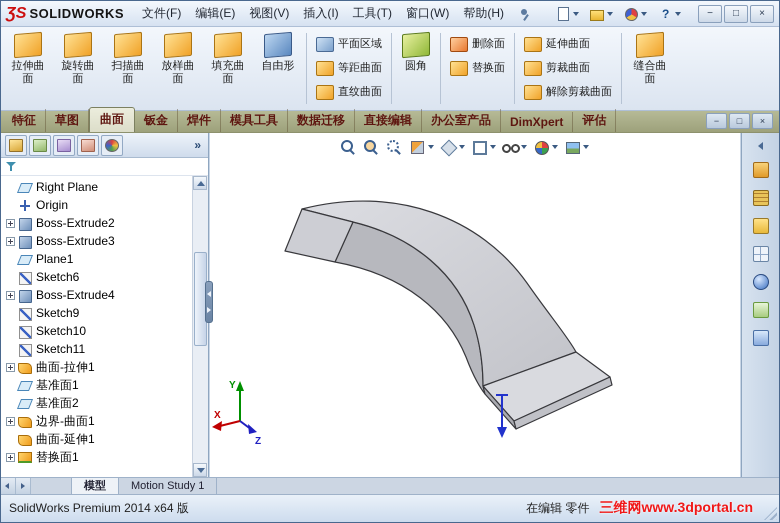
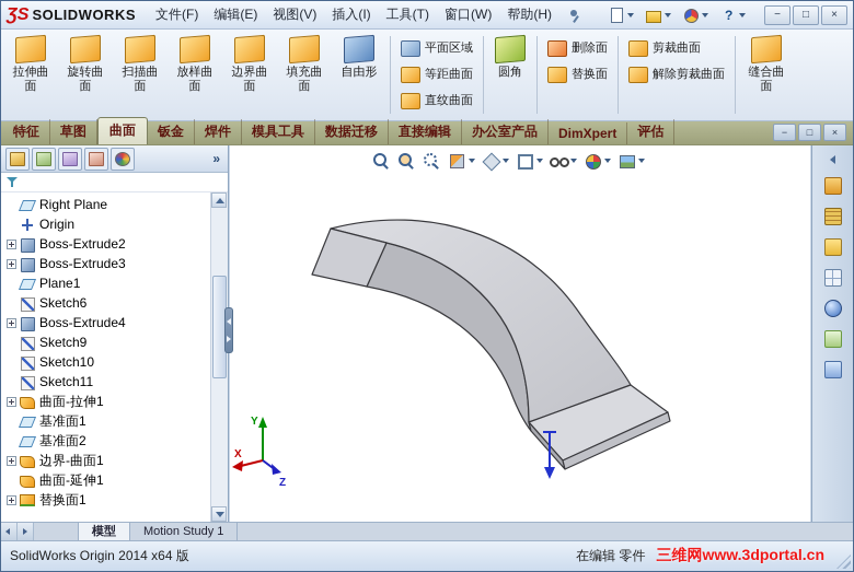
  ƷS
  SOLIDWORKS
  文件(F)
  编辑(E)
  视图(V)
  插入(I)
  工具(T)
  窗口(W)
  帮助(H)
  −
  □
  ×
  拉伸曲面
  旋转曲面
  扫描曲面
  放样曲面
+ 边界曲面
  填充曲面
  自由形
  平面区域
  等距曲面
  直纹曲面
  圆角
  删除面
  替换面
- 延伸曲面
  剪裁曲面
  解除剪裁曲面
  缝合曲面
  特征
  草图
  曲面
  钣金
  焊件
  模具工具
  数据迁移
  直接编辑
  办公室产品
  DimXpert
  评估
  −
  □
  ×
  »
  Right Plane
  Origin
  Boss-Extrude2
  Boss-Extrude3
  Plane1
  Sketch6
  Boss-Extrude4
  Sketch9
  Sketch10
  Sketch11
  曲面-拉伸1
  基准面1
  基准面2
  边界-曲面1
  曲面-延伸1
  替换面1
  Y
  X
  Z
  模型
  Motion Study 1
- SolidWorks Premium 2014 x64 版
+ SolidWorks Origin 2014 x64 版
  在编辑 零件
  三维网www.3dportal.cn
